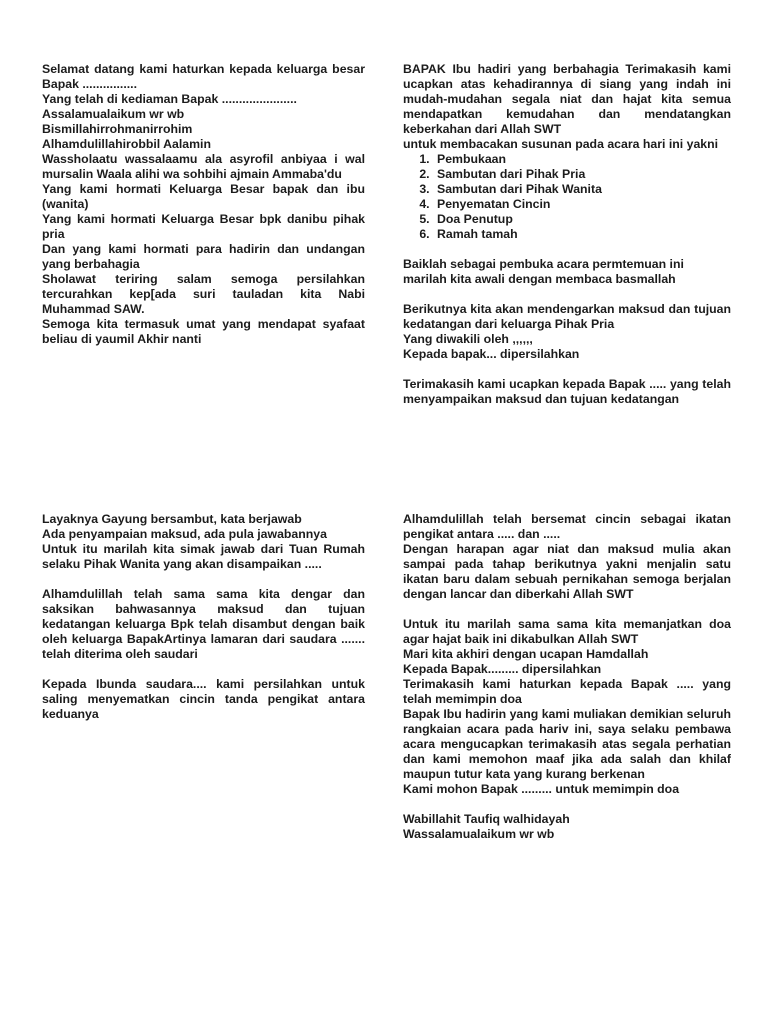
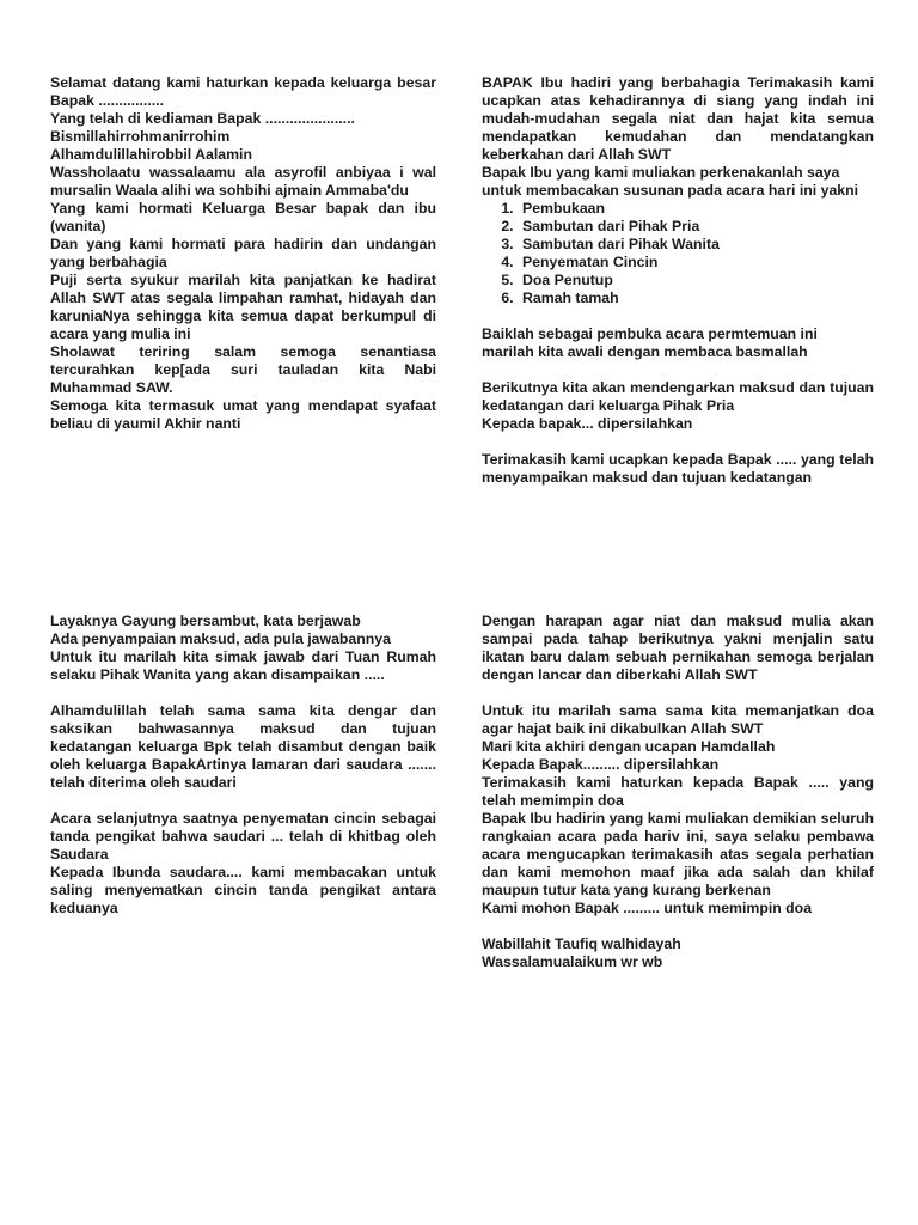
  Selamat datang kami haturkan kepada keluarga besar Bapak ................
  Yang telah di kediaman Bapak ......................
- Assalamualaikum wr wb
  Bismillahirrohmanirrohim
  Alhamdulillahirobbil Aalamin
  Wassholaatu wassalaamu ala asyrofil anbiyaa i wal mursalin Waala alihi wa sohbihi ajmain Ammaba'du
  Yang kami hormati Keluarga Besar bapak dan ibu (wanita)
- Yang kami hormati Keluarga Besar bpk danibu pihak pria
  Dan yang kami hormati para hadirin dan undangan yang berbahagia
+ Puji serta syukur marilah kita panjatkan ke hadirat Allah SWT atas segala limpahan ramhat, hidayah dan karuniaNya sehingga kita semua dapat berkumpul di acara yang mulia ini
- Sholawat teriring salam semoga persilahkan tercurahkan kep[ada suri tauladan kita Nabi Muhammad SAW.
+ Sholawat teriring salam semoga senantiasa tercurahkan kep[ada suri tauladan kita Nabi Muhammad SAW.
  Semoga kita termasuk umat yang mendapat syafaat beliau di yaumil Akhir nanti
  BAPAK Ibu hadiri yang berbahagia Terimakasih kami ucapkan atas kehadirannya di siang yang indah ini mudah-mudahan segala niat dan hajat kita semua mendapatkan kemudahan dan mendatangkan keberkahan dari Allah SWT
+ Bapak Ibu yang kami muliakan perkenakanlah saya
  untuk membacakan susunan pada acara hari ini yakni
  Pembukaan
  Sambutan dari Pihak Pria
  Sambutan dari Pihak Wanita
  Penyematan Cincin
  Doa Penutup
  Ramah tamah
  Baiklah sebagai pembuka acara permtemuan ini
  marilah kita awali dengan membaca basmallah
  Berikutnya kita akan mendengarkan maksud dan tujuan kedatangan dari keluarga Pihak Pria
- Yang diwakili oleh ,,,,,,
  Kepada bapak... dipersilahkan
  Terimakasih kami ucapkan kepada Bapak ..... yang telah menyampaikan maksud dan tujuan kedatangan
  Layaknya Gayung bersambut, kata berjawab
  Ada penyampaian maksud, ada pula jawabannya
  Untuk itu marilah kita simak jawab dari Tuan Rumah selaku Pihak Wanita yang akan disampaikan .....
  Alhamdulillah telah sama sama kita dengar dan saksikan bahwasannya maksud dan tujuan kedatangan keluarga Bpk telah disambut dengan baik oleh keluarga BapakArtinya lamaran dari saudara ....... telah diterima oleh saudari
+ Acara selanjutnya saatnya penyematan cincin sebagai tanda pengikat bahwa saudari ... telah di khitbag oleh Saudara
- Kepada Ibunda saudara.... kami persilahkan untuk saling menyematkan cincin tanda pengikat antara keduanya
+ Kepada Ibunda saudara.... kami membacakan untuk saling menyematkan cincin tanda pengikat antara keduanya
- Alhamdulillah telah bersemat cincin sebagai ikatan pengikat antara ..... dan .....
  Dengan harapan agar niat dan maksud mulia akan sampai pada tahap berikutnya yakni menjalin satu ikatan baru dalam sebuah pernikahan semoga berjalan dengan lancar dan diberkahi Allah SWT
  Untuk itu marilah sama sama kita memanjatkan doa agar hajat baik ini dikabulkan Allah SWT
  Mari kita akhiri dengan ucapan Hamdallah
  Kepada Bapak......... dipersilahkan
  Terimakasih kami haturkan kepada Bapak ..... yang telah memimpin doa
  Bapak Ibu hadirin yang kami muliakan demikian seluruh rangkaian acara pada hariv ini, saya selaku pembawa acara mengucapkan terimakasih atas segala perhatian dan kami memohon maaf jika ada salah dan khilaf maupun tutur kata yang kurang berkenan
  Kami mohon Bapak ......... untuk memimpin doa
  Wabillahit Taufiq walhidayah
  Wassalamualaikum wr wb
